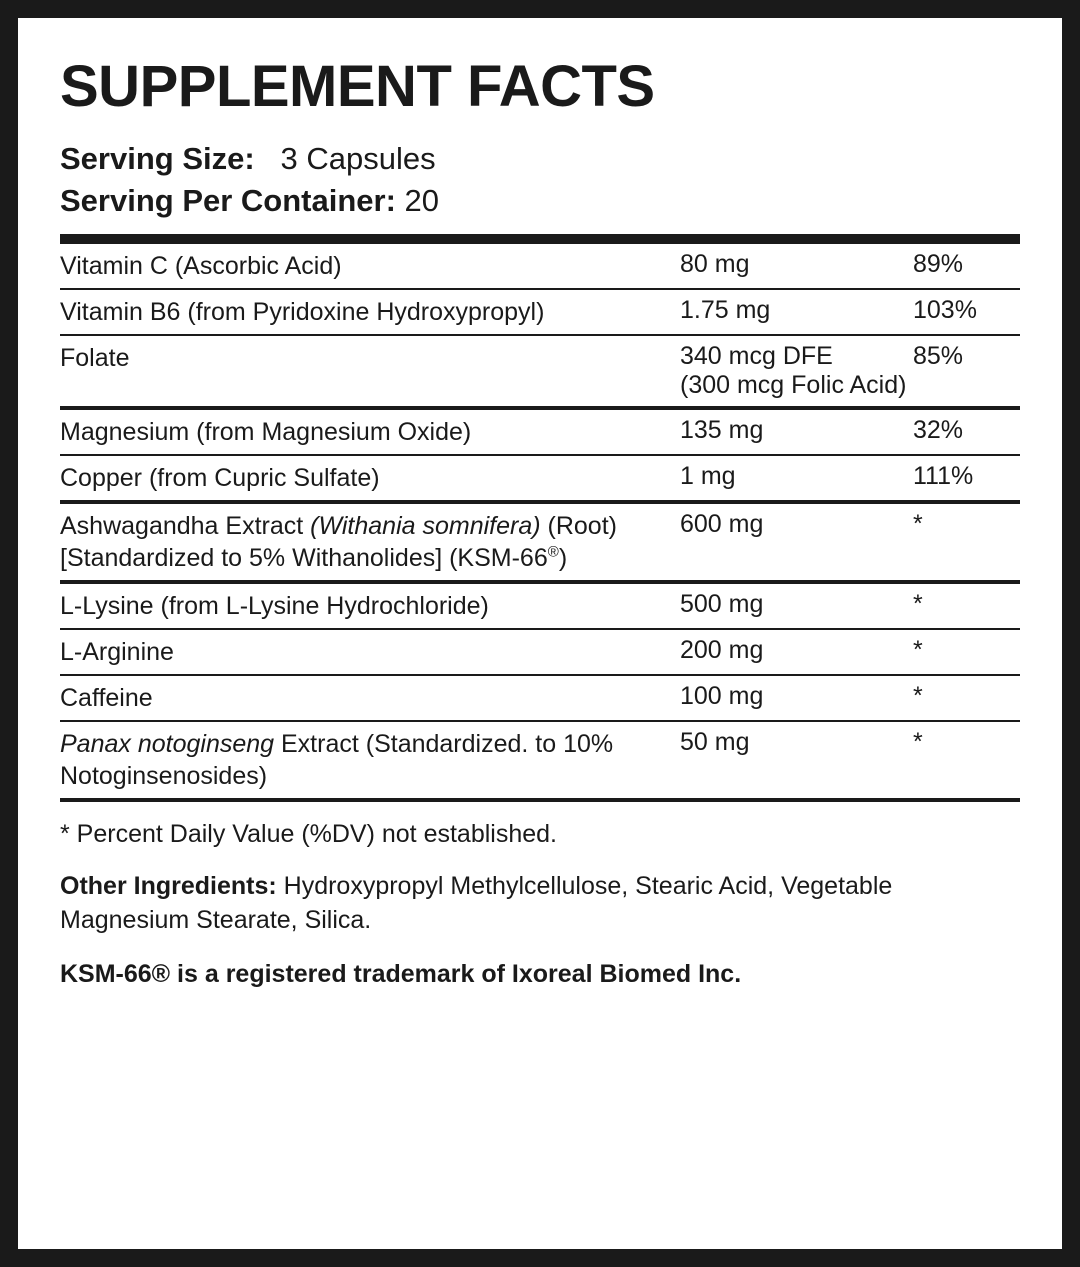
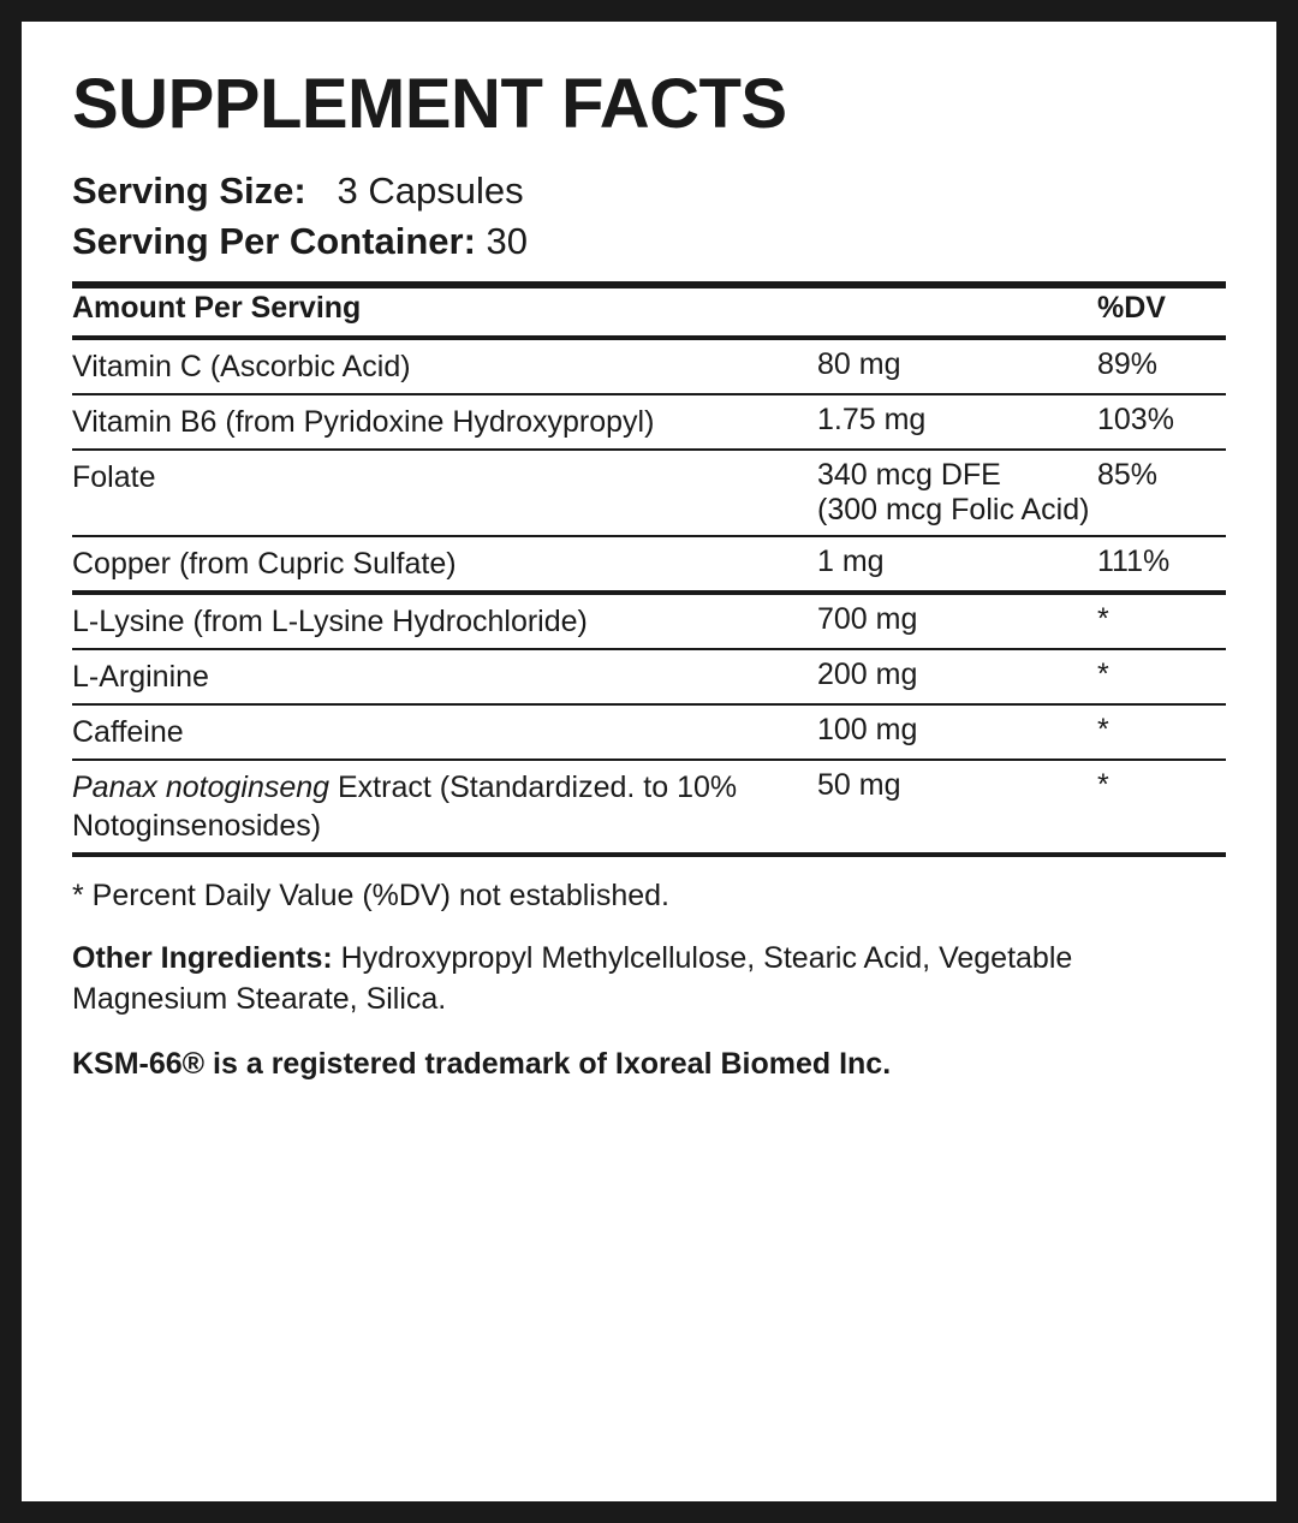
  SUPPLEMENT FACTS
  Serving Size: 3 Capsules
- Serving Per Container: 20
+ Serving Per Container: 30
+ Amount Per Serving		%DV
  Vitamin C (Ascorbic Acid)	80 mg	89%
  Vitamin B6 (from Pyridoxine Hydroxypropyl)	1.75 mg	103%
  Folate	340 mcg DFE (300 mcg Folic Acid)	85%
- Magnesium (from Magnesium Oxide)	135 mg	32%
  Copper (from Cupric Sulfate)	1 mg	111%
- Ashwagandha Extract (Withania somnifera) (Root) [Standardized to 5% Withanolides] (KSM‑66®)	600 mg	*
- L-Lysine (from L-Lysine Hydrochloride)	500 mg	*
+ L-Lysine (from L-Lysine Hydrochloride)	700 mg	*
  L-Arginine	200 mg	*
  Caffeine	100 mg	*
  Panax notoginseng Extract (Standardized. to 10% Notoginsenosides)	50 mg	*
  * Percent Daily Value (%DV) not established.
  Other Ingredients: Hydroxypropyl Methylcellulose, Stearic Acid, Vegetable Magnesium Stearate, Silica.
  KSM-66® is a registered trademark of Ixoreal Biomed Inc.
